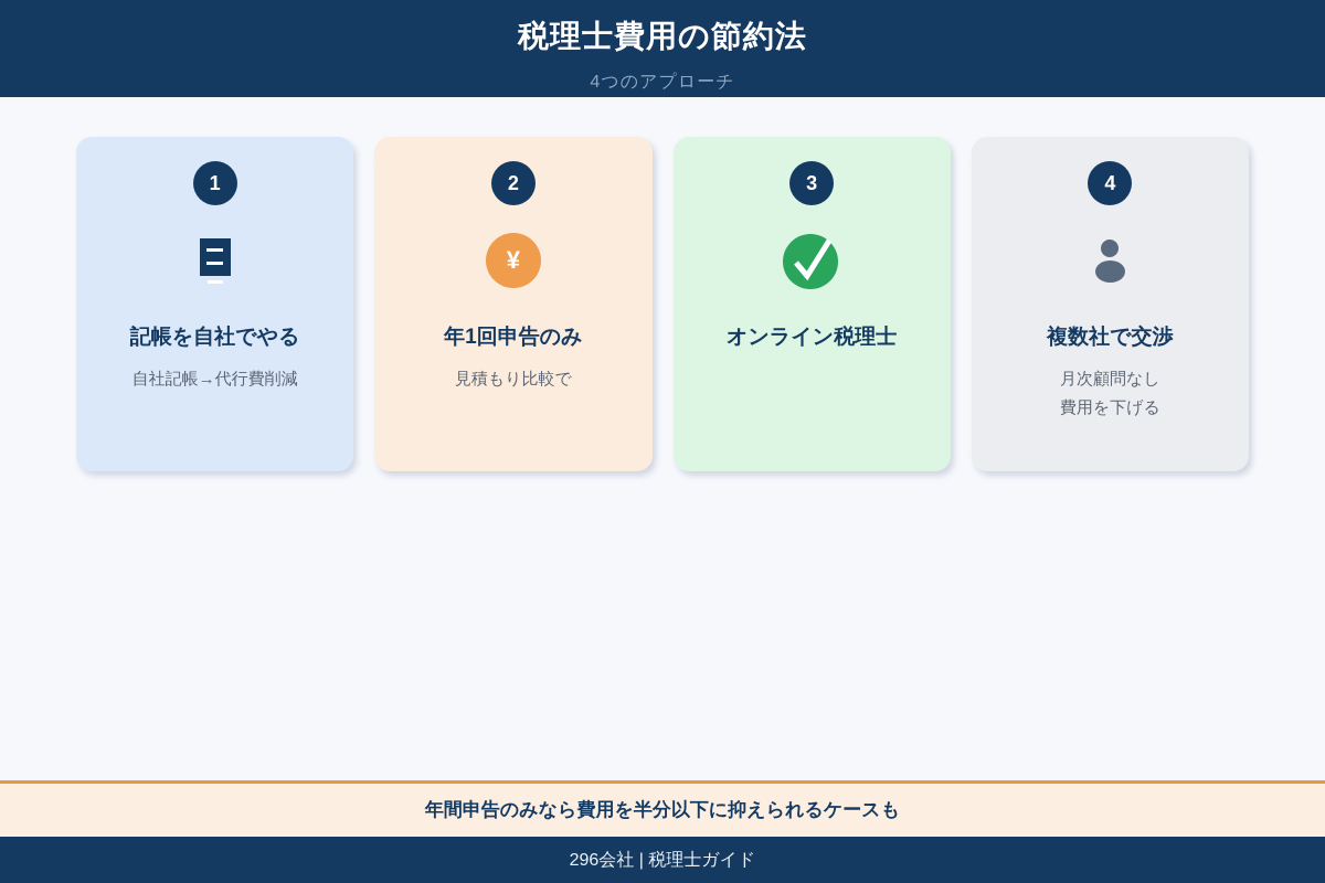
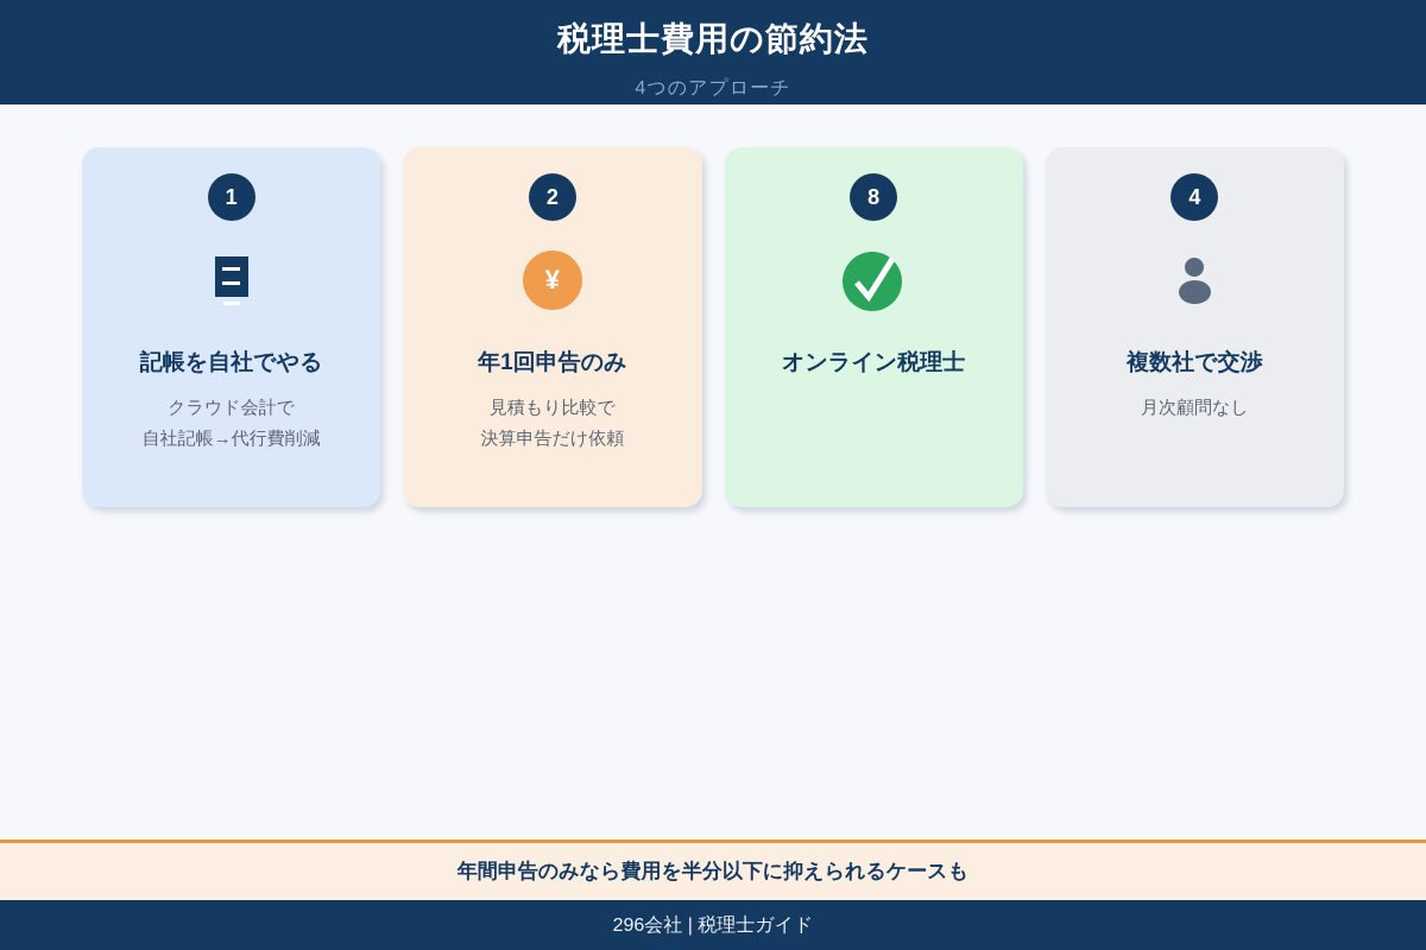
  税理士費用の節約法
  4つのアプローチ
  1
  記帳を自社でやる
+ クラウド会計で
  自社記帳→代行費削減
  2
  ¥
  年1回申告のみ
  見積もり比較で
+ 決算申告だけ依頼
- 3
+ 8
  オンライン税理士
  4
  複数社で交渉
  月次顧問なし
- 費用を下げる
  年間申告のみなら費用を半分以下に抑えられるケースも
  296会社 | 税理士ガイド
